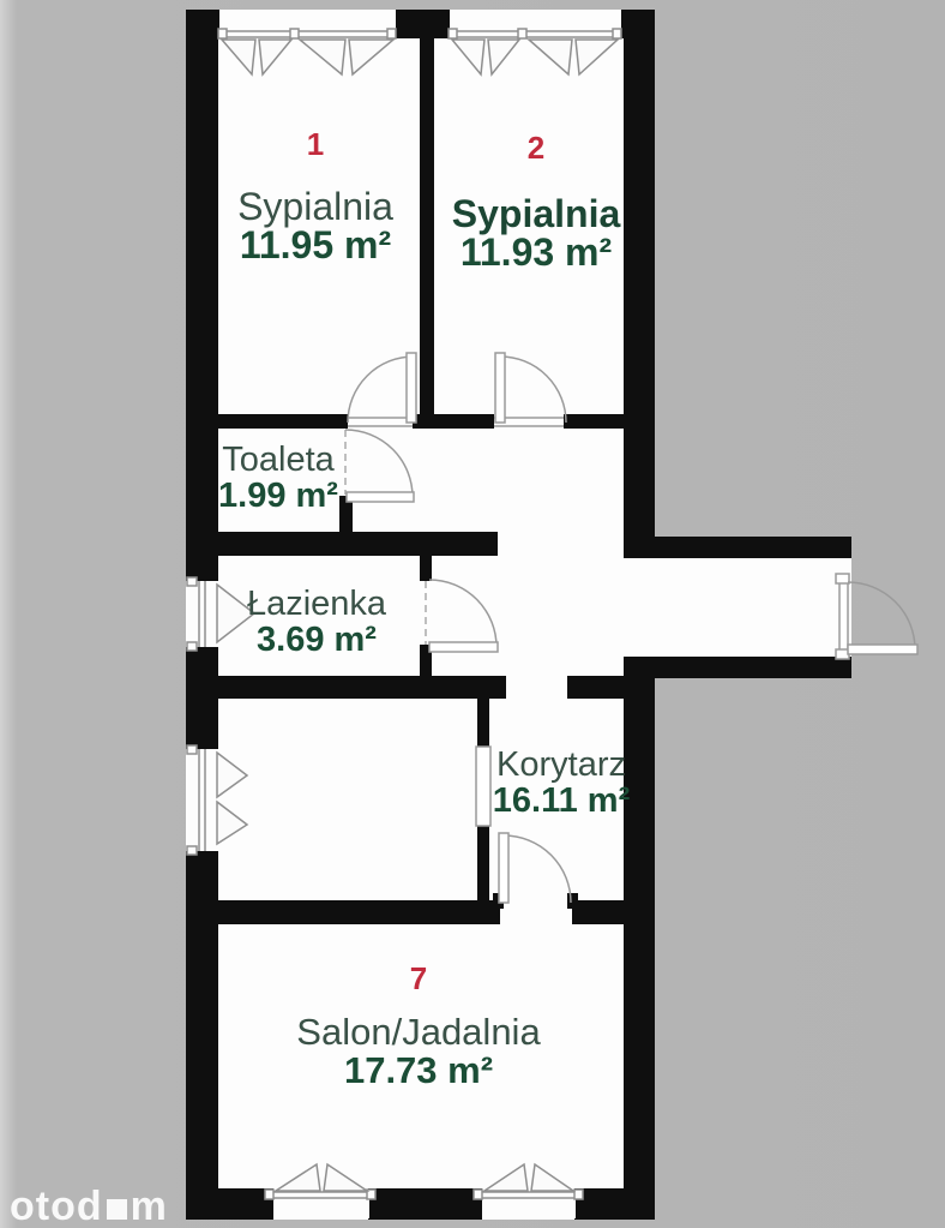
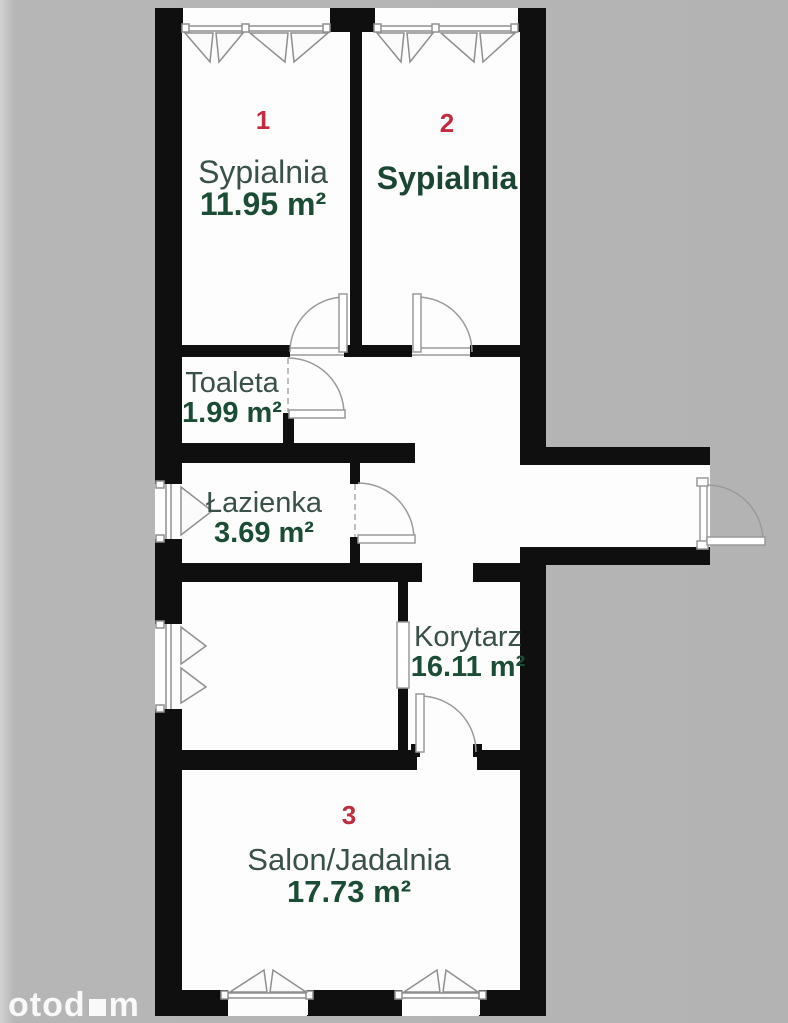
  1
  Sypialnia
  11.95 m²
  2
  Sypialnia
- 11.93 m²
  Toaleta
  1.99 m²
  Łazienka
  3.69 m²
  Korytarz
  16.11 m²
- 7
+ 3
  Salon/Jadalnia
  17.73 m²
  otod m
